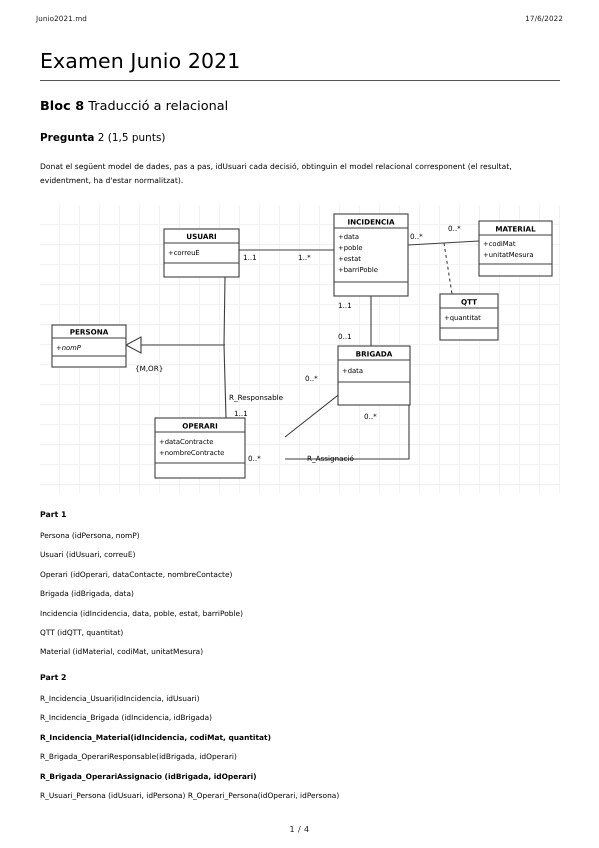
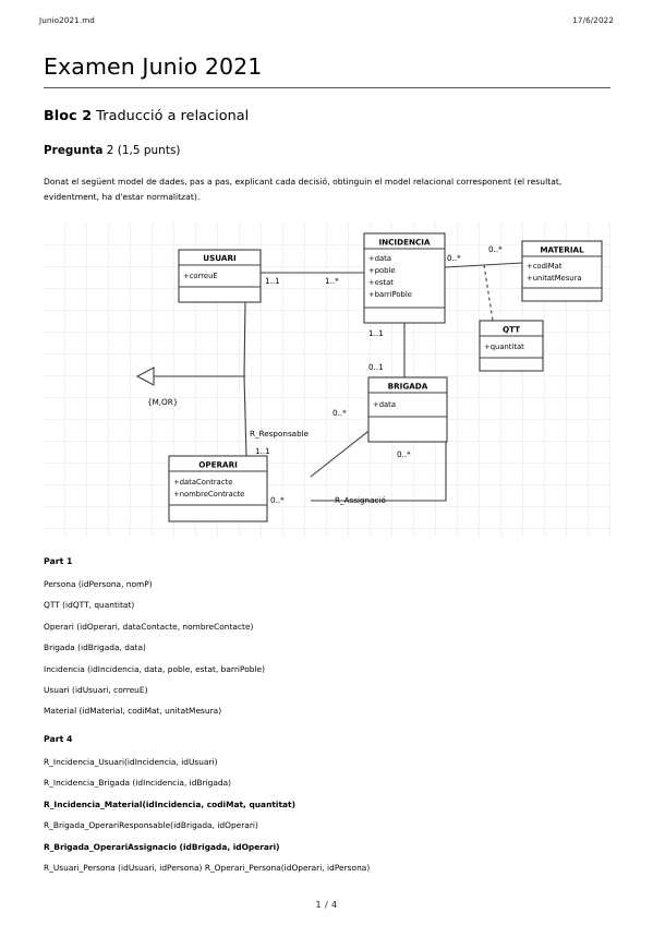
  Junio2021.md
  17/6/2022
  Examen Junio 2021
- Bloc 8 Traducció a relacional
+ Bloc 2 Traducció a relacional
  Pregunta 2 (1,5 punts)
- Donat el següent model de dades, pas a pas, idUsuari cada decisió, obtinguin el model relacional corresponent (el resultat, evidentment, ha d'estar normalitzat).
+ Donat el següent model de dades, pas a pas, explicant cada decisió, obtinguin el model relacional corresponent (el resultat, evidentment, ha d'estar normalitzat).
  USUARI
  +correuE
- PERSONA
- +nomP
  OPERARI
  +dataContracte
  +nombreContracte
  INCIDENCIA
  +data
  +poble
  +estat
  +barriPoble
  MATERIAL
  +codiMat
  +unitatMesura
  QTT
  +quantitat
  BRIGADA
  +data
  1..1
  1..*
  0..*
  0..*
  1..1
  0..1
  0..*
  1..1
  0..*
  0..*
  {M,OR}
  R_Responsable
  R_Assignació
  Part 1
  Persona (idPersona, nomP)
- Usuari (idUsuari, correuE)
+ QTT (idQTT, quantitat)
  Operari (idOperari, dataContacte, nombreContacte)
  Brigada (idBrigada, data)
  Incidencia (idIncidencia, data, poble, estat, barriPoble)
- QTT (idQTT, quantitat)
+ Usuari (idUsuari, correuE)
  Material (idMaterial, codiMat, unitatMesura)
- Part 2
+ Part 4
  R_Incidencia_Usuari(idIncidencia, idUsuari)
  R_Incidencia_Brigada (idIncidencia, idBrigada)
  R_Incidencia_Material(idIncidencia, codiMat, quantitat)
  R_Brigada_OperariResponsable(idBrigada, idOperari)
  R_Brigada_OperariAssignacio (idBrigada, idOperari)
  R_Usuari_Persona (idUsuari, idPersona) R_Operari_Persona(idOperari, idPersona)
  1 / 4
